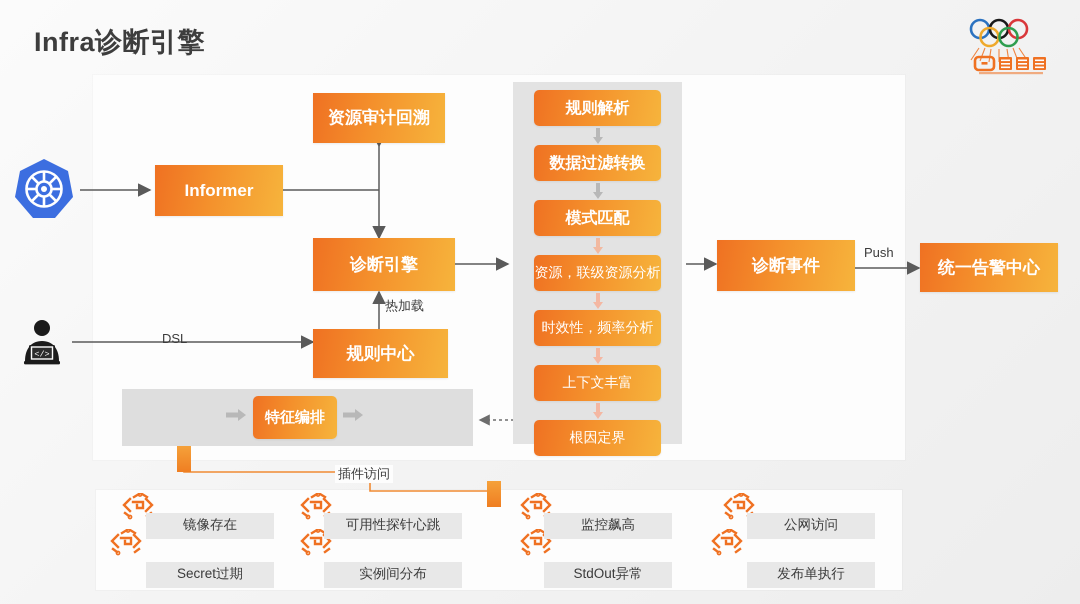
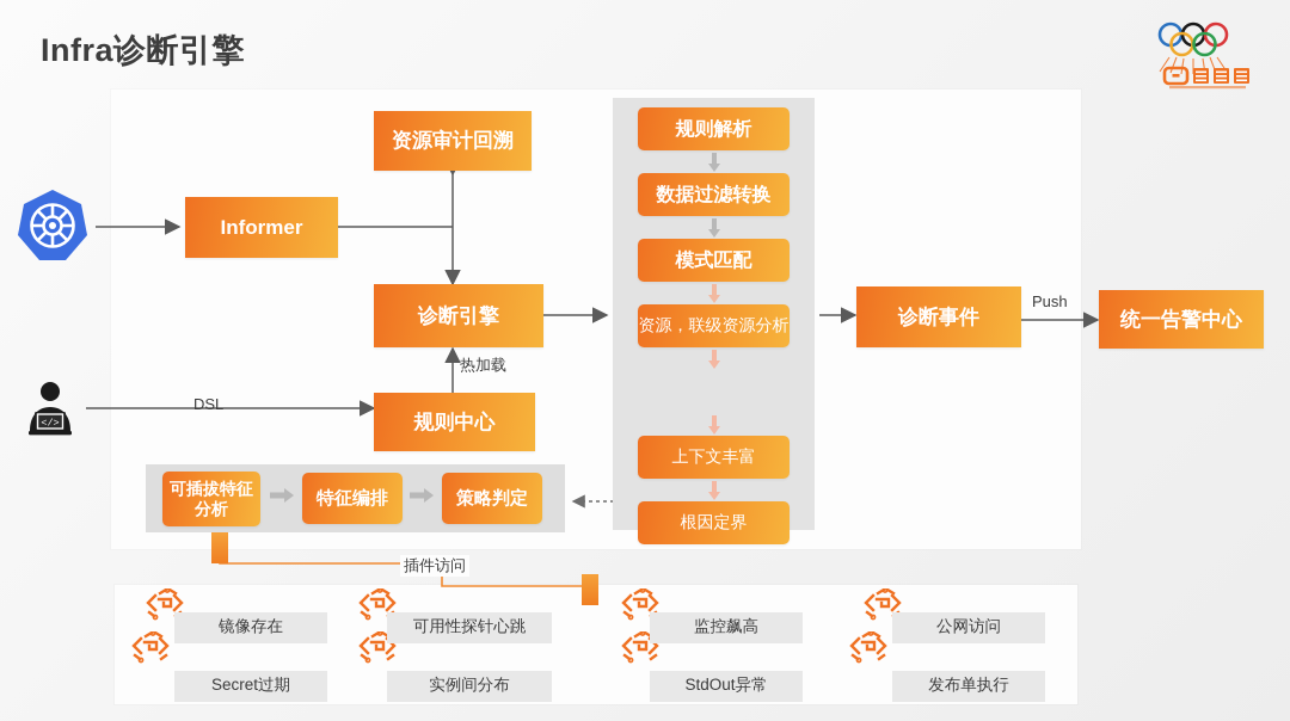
  Infra诊断引擎
  </>
  资源审计回溯
  Informer
  诊断引擎
  规则中心
  诊断事件
  统一告警中心
  DSL
  热加载
  Push
  插件访问
  规则解析
  数据过滤转换
  模式匹配
  资源，联级资源分析
- 时效性，频率分析
  上下文丰富
  根因定界
+ 可插拔特征分析
  特征编排
+ 策略判定
  镜像存在
  Secret过期
  可用性探针心跳
  实例间分布
  监控飙高
  StdOut异常
  公网访问
  发布单执行
